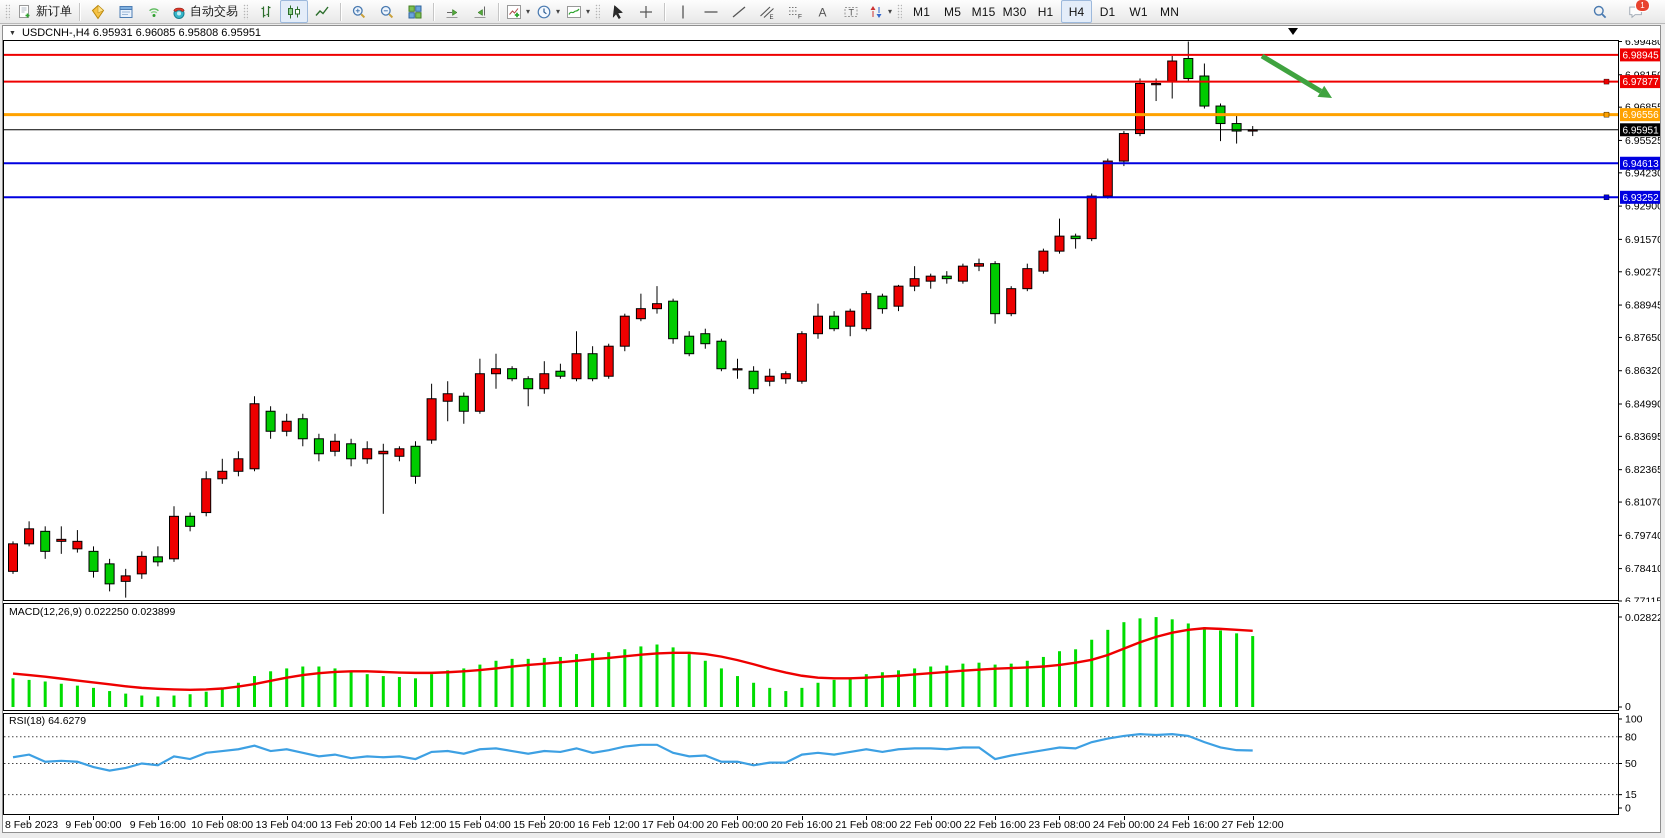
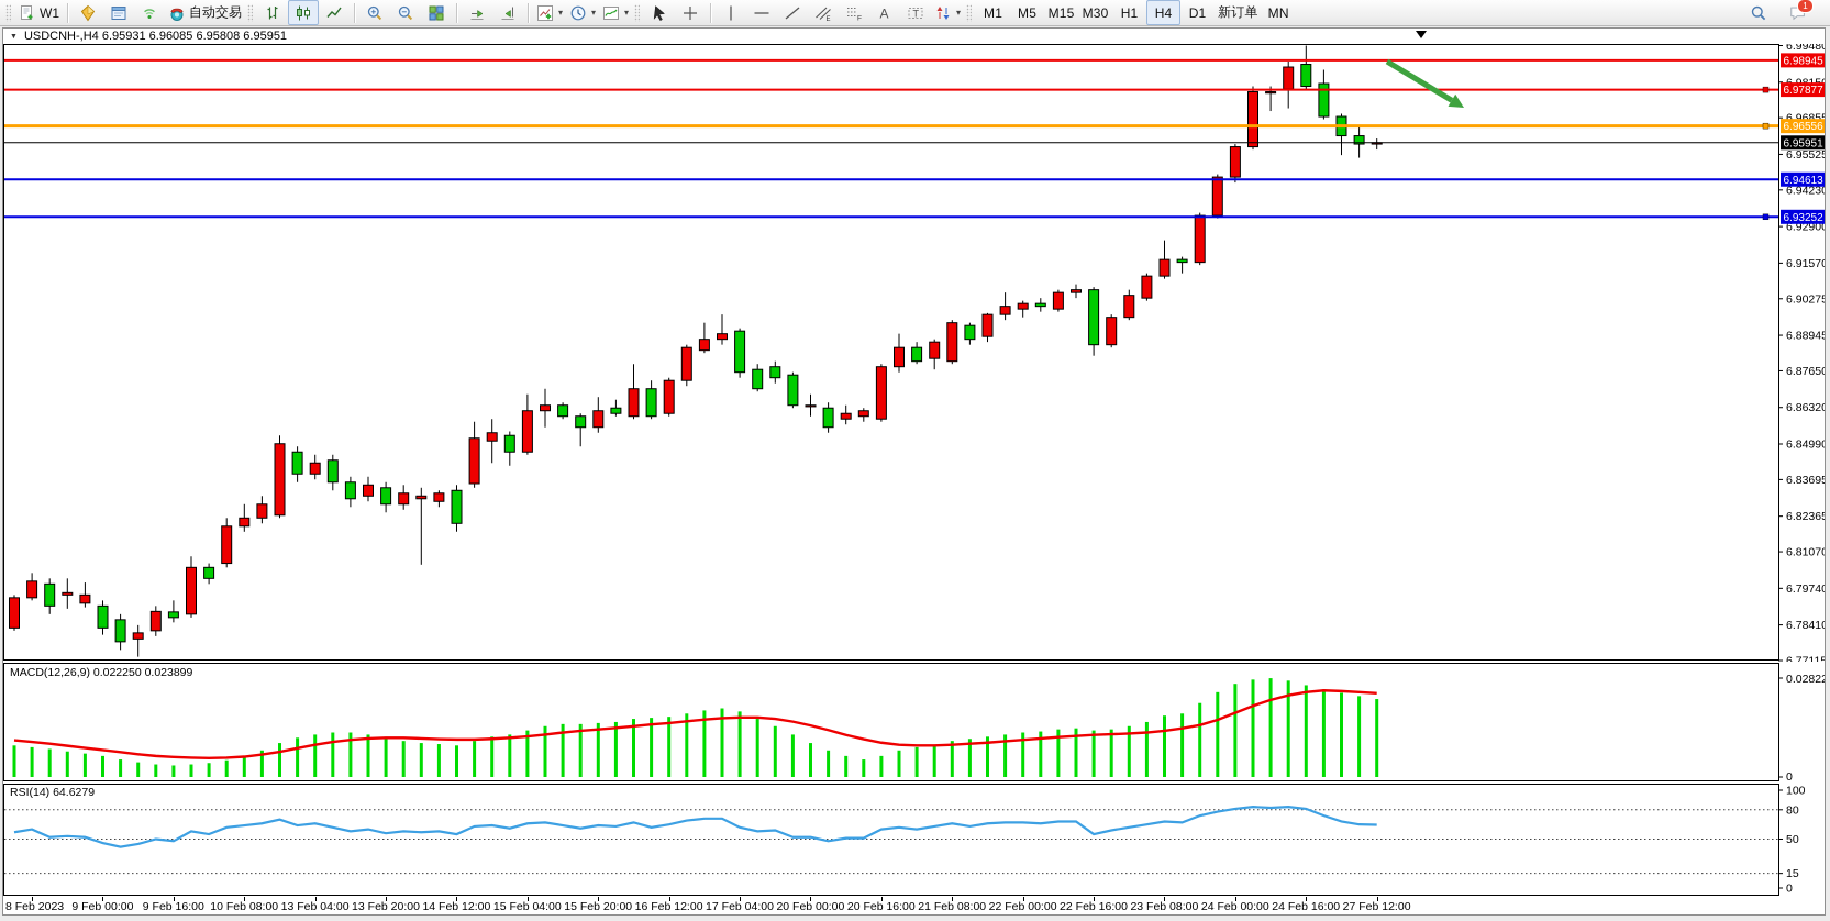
- 新订单
+ W1
  自动交易
  ▾
  ▾
  ▾
  A
  T
  ▾
  M1
  M5
  M15
  M30
  H1
  H4
  D1
- W1
+ 新订单
  MN
  1
  USDCNH-,H4 6.95931 6.96085 6.95808 6.95951
  6.9948
  6.9685
  6.9552
  6.9423
  6.9290
  6.9157
  6.9027
  6.8894
  6.8765
  6.8632
  6.8499
  6.8369
  6.8236
  6.8107
  6.7974
  6.7841
  6.98945
  6.97877
  6.96556
  6.95951
  6.94613
  6.93252
  0.0282
  0
  100
  80
  50
  15
  0
  MACD(12,26,9) 0.022250 0.023899
- RSI(18) 64.6279
+ RSI(14) 64.6279
  8 Feb 2023
  9 Feb 00:00
  9 Feb 16:00
  10 Feb 08:00
  13 Feb 04:00
  13 Feb 20:00
  14 Feb 12:00
  15 Feb 04:00
  15 Feb 20:00
  16 Feb 12:00
  17 Feb 04:00
  20 Feb 00:00
  20 Feb 16:00
  21 Feb 08:00
  22 Feb 00:00
  22 Feb 16:00
  23 Feb 08:00
  24 Feb 00:00
  24 Feb 16:00
  27 Feb 12:00
